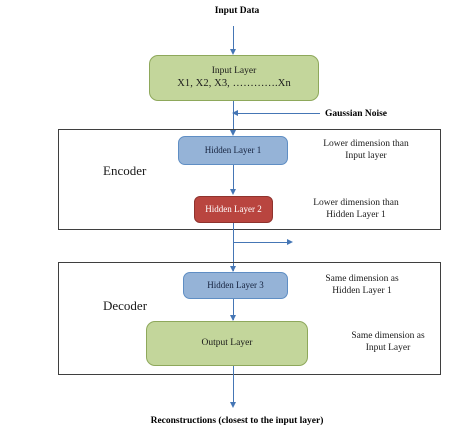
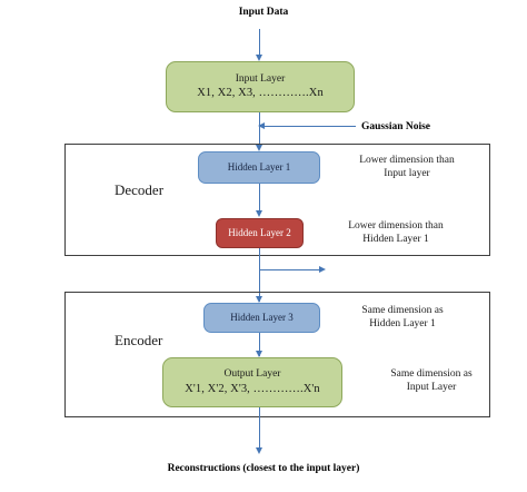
  Input Data
  Input Layer
  X1, X2, X3, ………….Xn
  Gaussian Noise
- Encoder
+ Decoder
  Hidden Layer 1
  Lower dimension than
  Input layer
  Hidden Layer 2
  Lower dimension than
  Hidden Layer 1
- Decoder
+ Encoder
  Hidden Layer 3
  Same dimension as
  Hidden Layer 1
  Output Layer
+ X'1, X'2, X'3, ………….X'n
  Same dimension as
  Input Layer
  Reconstructions (closest to the input layer)
